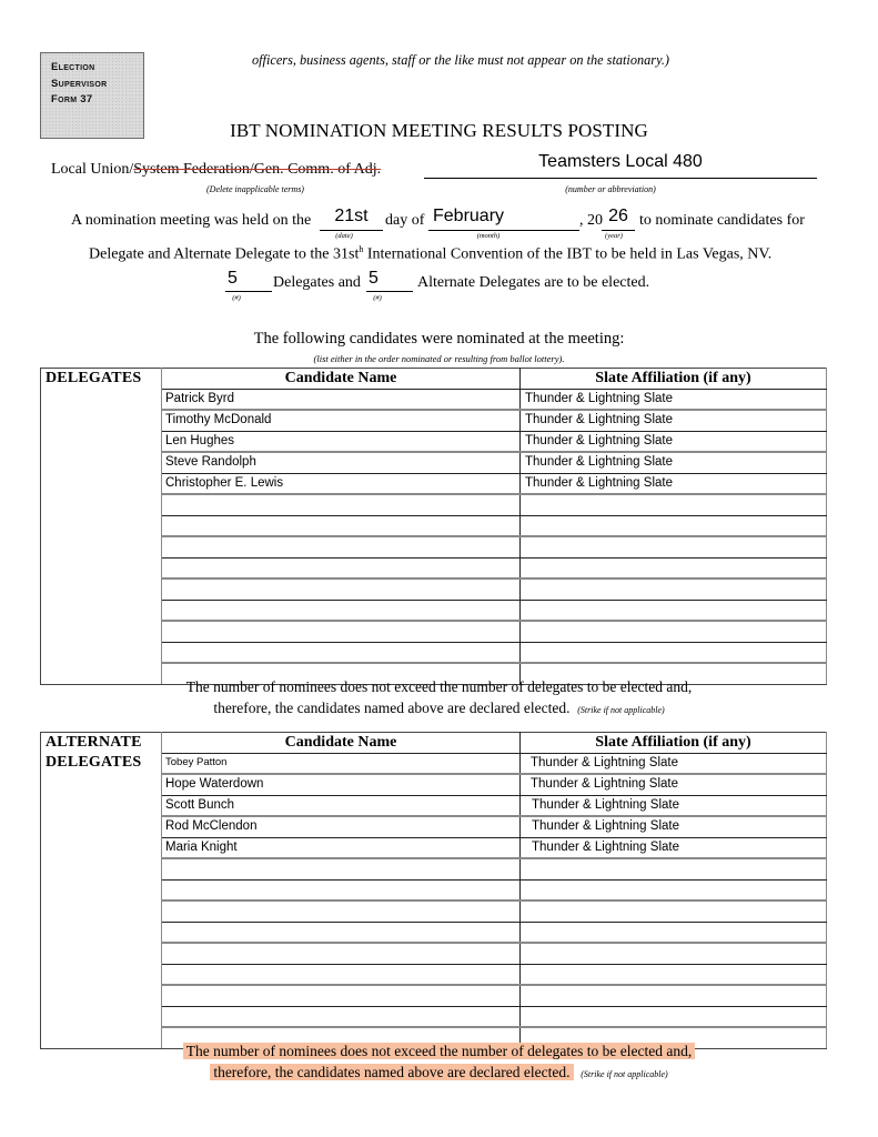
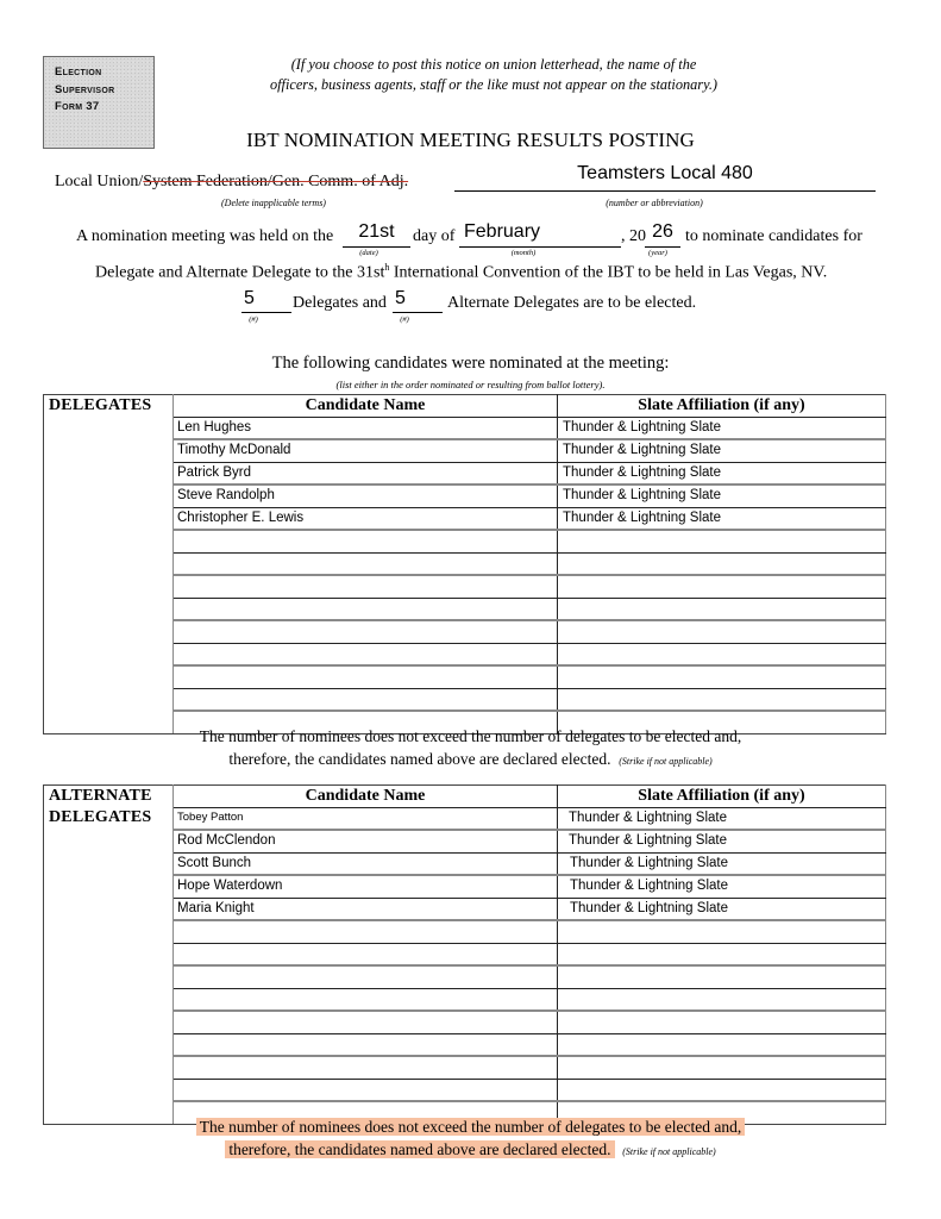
  Election
  Supervisor
  Form 37
+ (If you choose to post this notice on union letterhead, the name of the
  officers, business agents, staff or the like must not appear on the stationary.)
  IBT NOMINATION MEETING RESULTS POSTING
  Local Union/System Federation/Gen. Comm. of Adj.
  Teamsters Local 480
  (Delete inapplicable terms)
  (number or abbreviation)
  A nomination meeting was held on the
  21st
  day of
  February
  , 20
  26
  to nominate candidates for
  Delegate and Alternate Delegate to the 31sth International Convention of the IBT to be held in Las Vegas, NV.
  5
  Delegates and
  5
  Alternate Delegates are to be elected.
  The following candidates were nominated at the meeting:
  (list either in the order nominated or resulting from ballot lottery).
  DELEGATES	Candidate Name	Slate Affiliation (if any)
- Patrick Byrd	Thunder & Lightning Slate
+ Len Hughes	Thunder & Lightning Slate
  Timothy McDonald	Thunder & Lightning Slate
- Len Hughes	Thunder & Lightning Slate
+ Patrick Byrd	Thunder & Lightning Slate
  Steve Randolph	Thunder & Lightning Slate
  Christopher E. Lewis	Thunder & Lightning Slate
  The number of nominees does not exceed the number of delegates to be elected and,
  therefore, the candidates named above are declared elected. (Strike if not applicable)
  ALTERNATE DELEGATES	Candidate Name	Slate Affiliation (if any)
  Tobey Patton	Thunder & Lightning Slate
- Hope Waterdown	Thunder & Lightning Slate
+ Rod McClendon	Thunder & Lightning Slate
  Scott Bunch	Thunder & Lightning Slate
- Rod McClendon	Thunder & Lightning Slate
+ Hope Waterdown	Thunder & Lightning Slate
  Maria Knight	Thunder & Lightning Slate
  The number of nominees does not exceed the number of delegates to be elected and,
  therefore, the candidates named above are declared elected. (Strike if not applicable)
